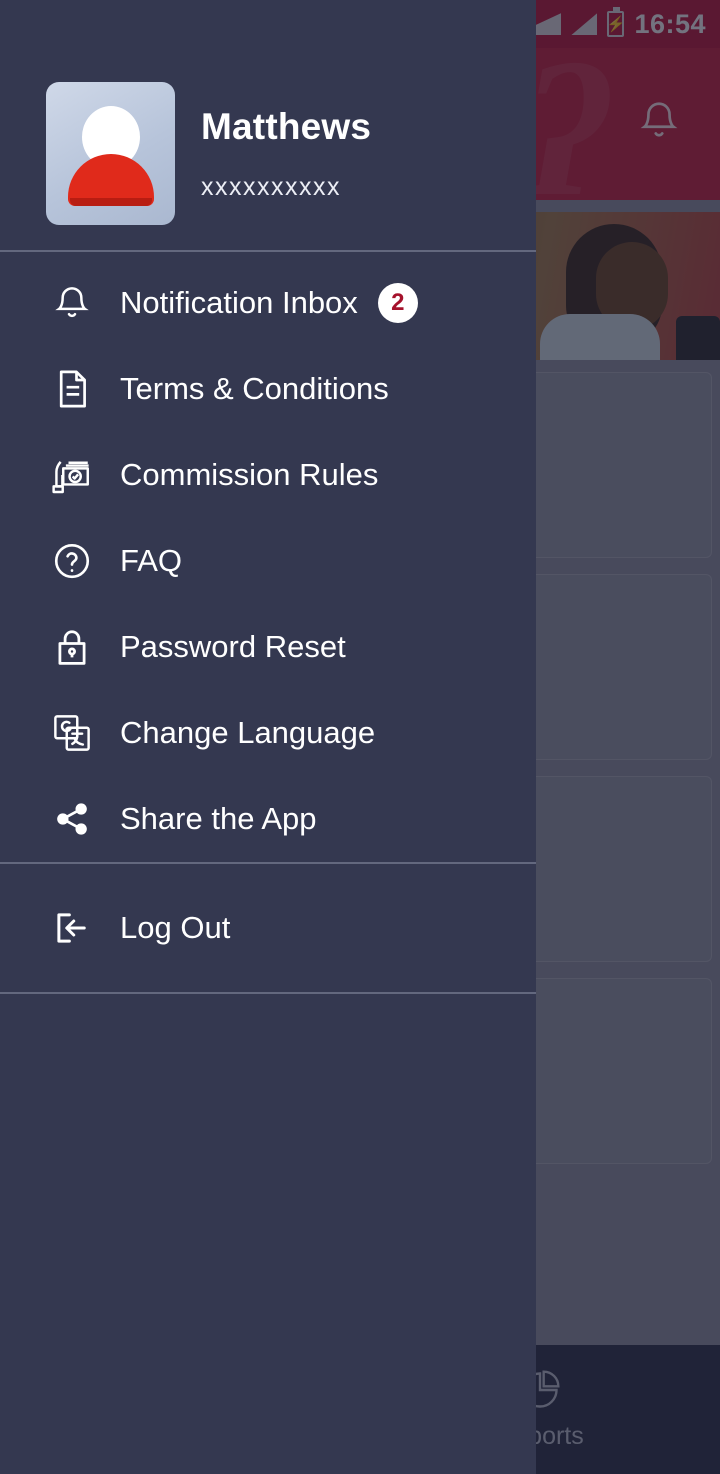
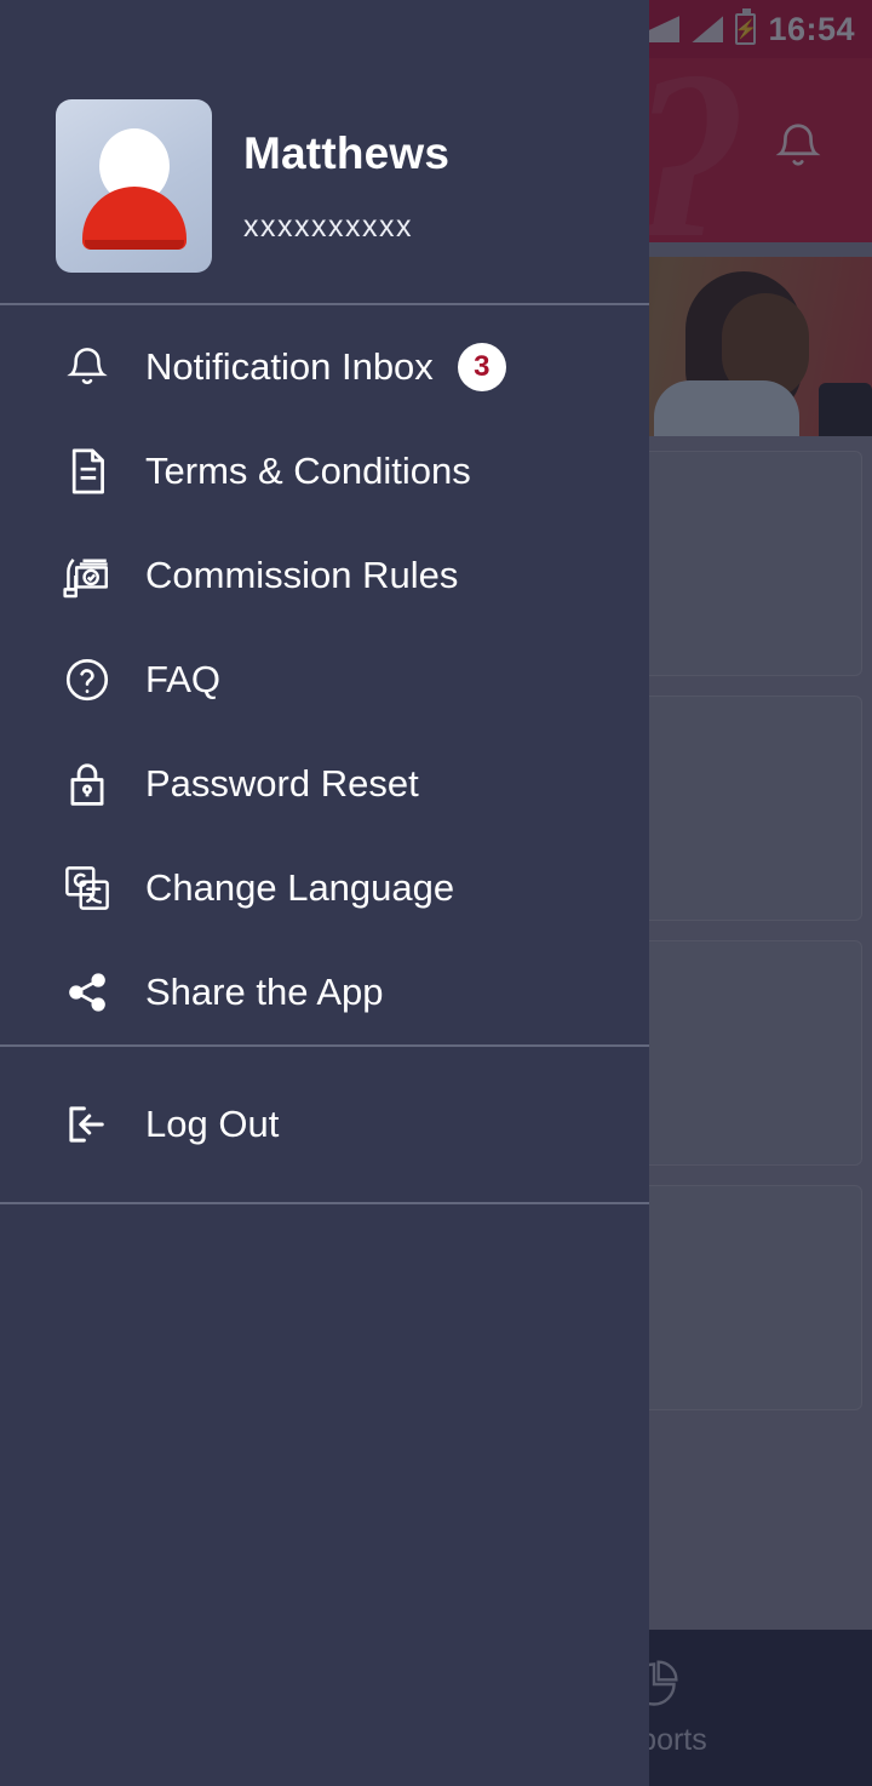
  ⚡
  16:54
  ʔ
  Matthews
  xxxxxxxxxx
  Notification Inbox
- 2
+ 3
  Terms & Conditions
  Commission Rules
  FAQ
  Password Reset
  Change Language
  Share the App
  Log Out
